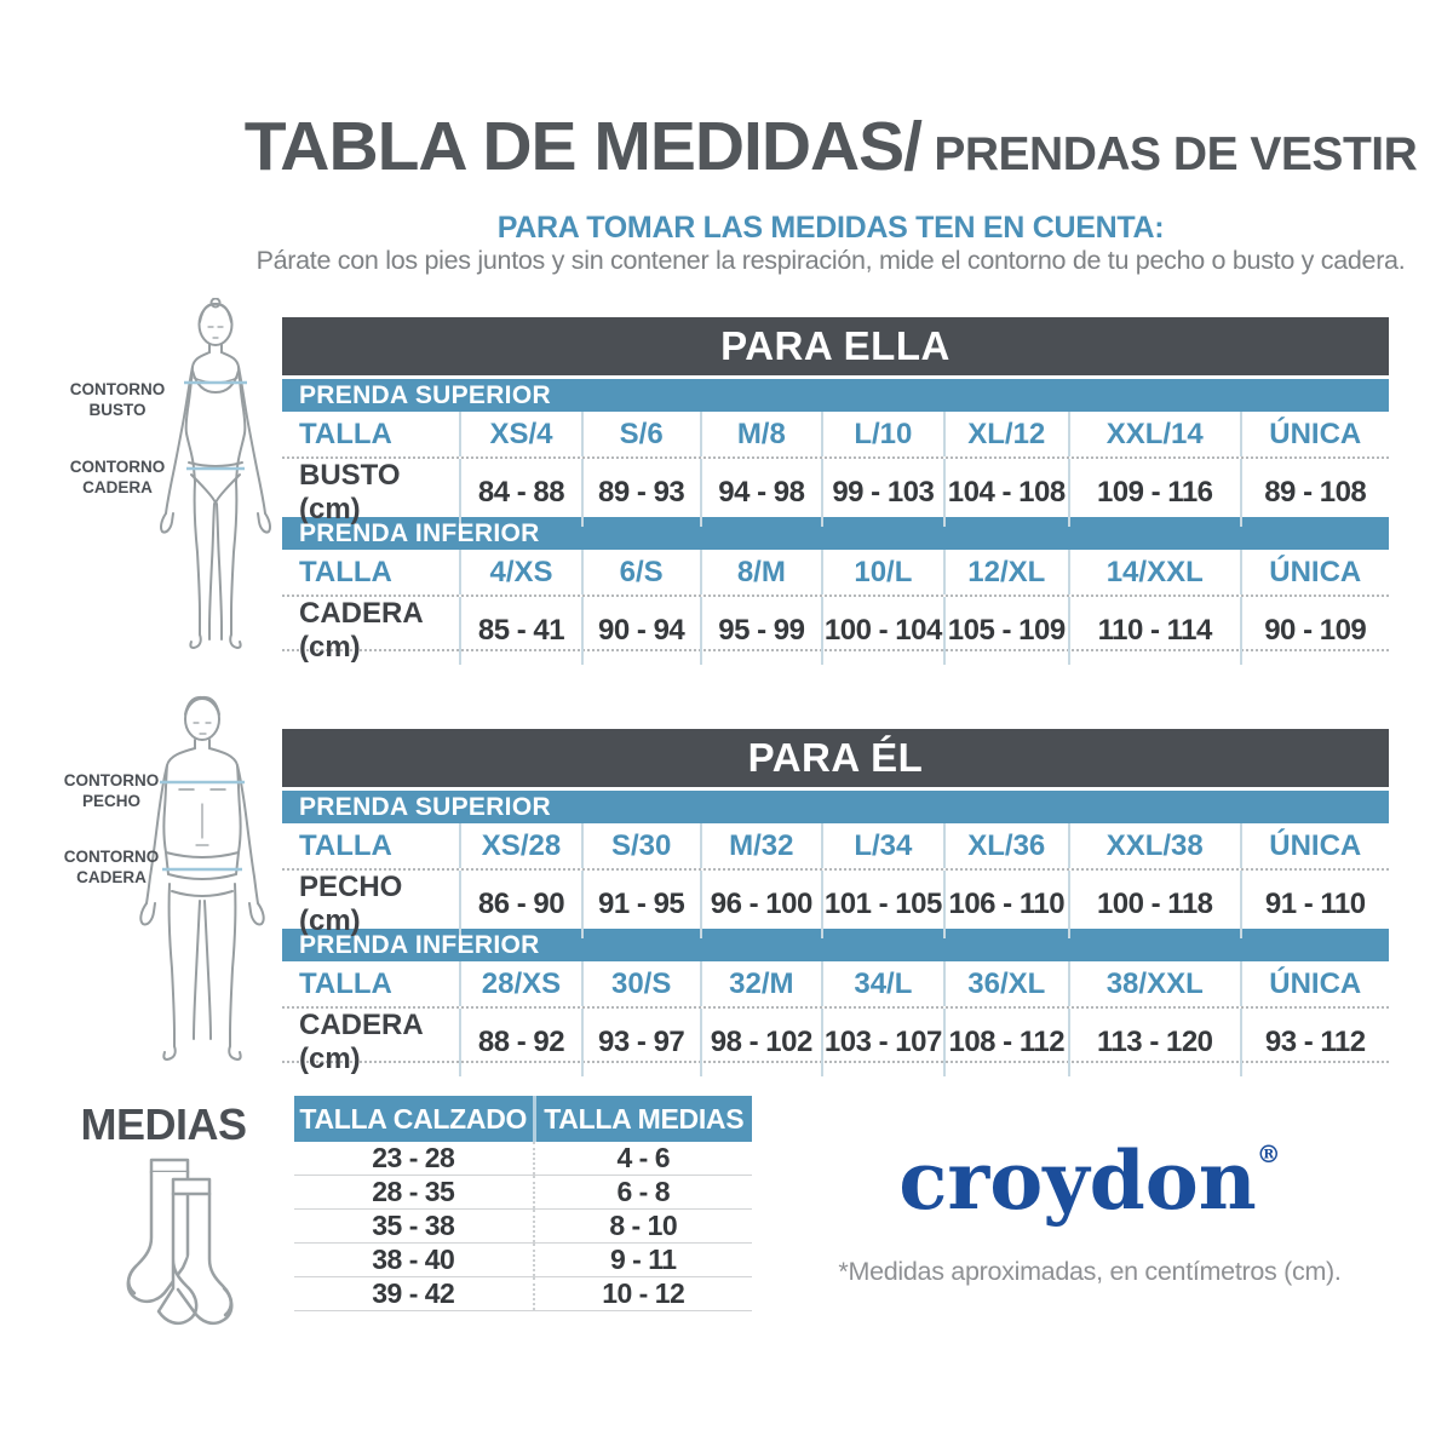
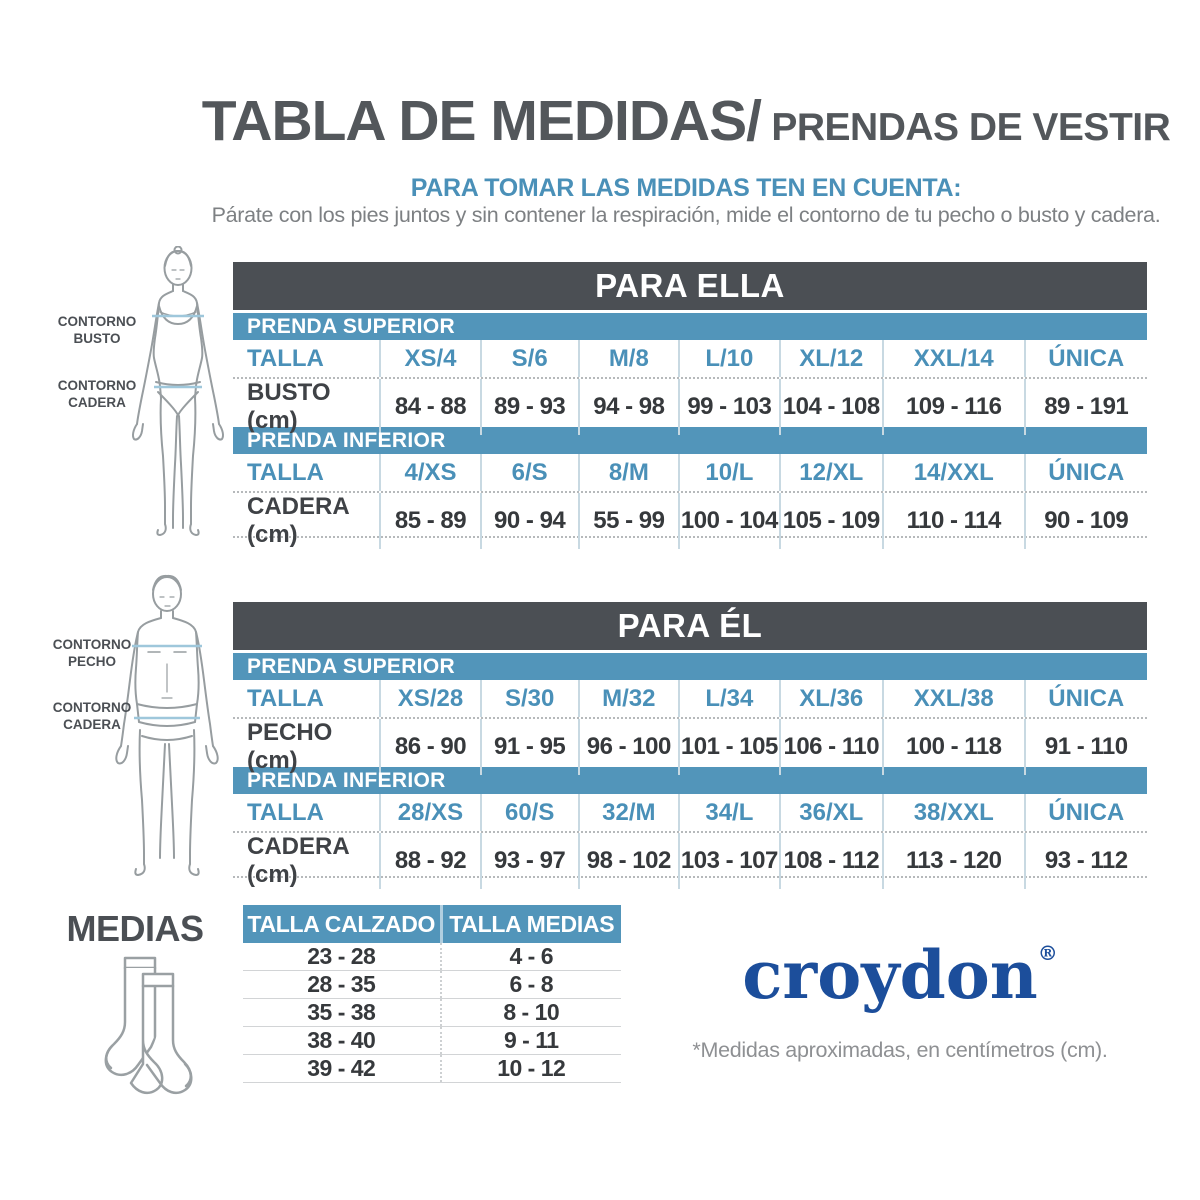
  TABLA DE MEDIDAS/ PRENDAS DE VESTIR
  PARA TOMAR LAS MEDIDAS TEN EN CUENTA:
  Párate con los pies juntos y sin contener la respiración, mide el contorno de tu pecho o busto y cadera.
  CONTORNO BUSTO
  CONTORNO CADERA
  PARA ELLA
  PRENDA SUPERIOR
  TALLA
  XS/4
  S/6
  M/8
  L/10
  XL/12
  XXL/14
  ÚNICA
  BUSTO (cm)
  84 - 88
  89 - 93
  94 - 98
  99 - 103
  104 - 108
  109 - 116
- 89 - 108
+ 89 - 191
  PRENDA INFERIOR
  TALLA
  4/XS
  6/S
  8/M
  10/L
  12/XL
  14/XXL
  ÚNICA
  CADERA (cm)
- 85 - 41
+ 85 - 89
  90 - 94
- 95 - 99
+ 55 - 99
  100 - 104
  105 - 109
  110 - 114
  90 - 109
  CONTORNO PECHO
  CONTORNO CADERA
  PARA ÉL
  PRENDA SUPERIOR
  TALLA
  XS/28
  S/30
  M/32
  L/34
  XL/36
  XXL/38
  ÚNICA
  PECHO (cm)
  86 - 90
  91 - 95
  96 - 100
  101 - 105
  106 - 110
  100 - 118
  91 - 110
  PRENDA INFERIOR
  TALLA
  28/XS
- 30/S
+ 60/S
  32/M
  34/L
  36/XL
  38/XXL
  ÚNICA
  CADERA (cm)
  88 - 92
  93 - 97
  98 - 102
  103 - 107
  108 - 112
  113 - 120
  93 - 112
  MEDIAS
  TALLA CALZADO
  TALLA MEDIAS
  23 - 28
  4 - 6
  28 - 35
  6 - 8
  35 - 38
  8 - 10
  38 - 40
  9 - 11
  39 - 42
  10 - 12
  croydon®
  *Medidas aproximadas, en centímetros (cm).
